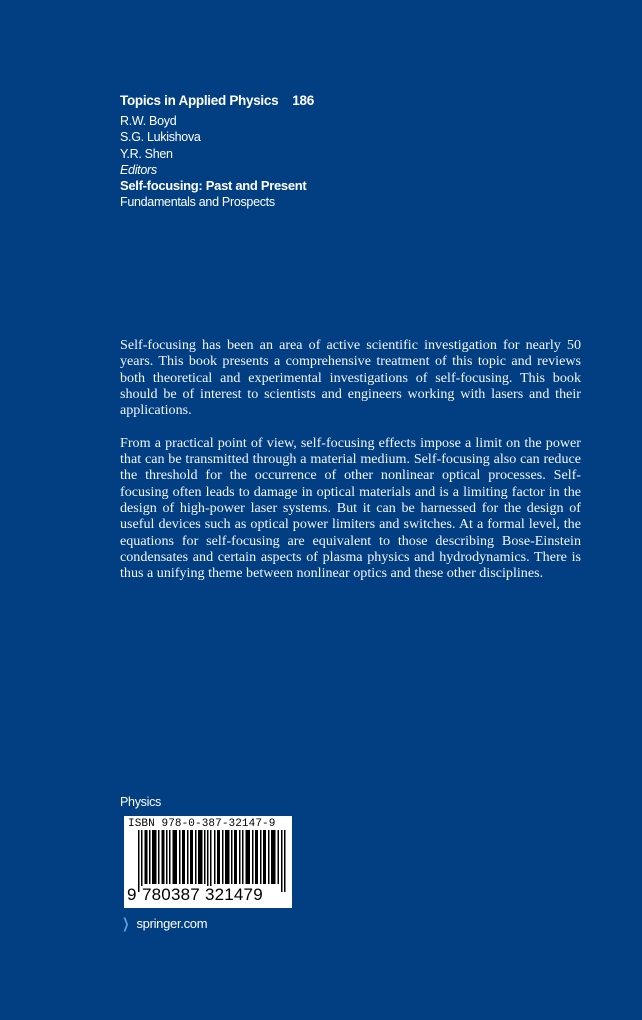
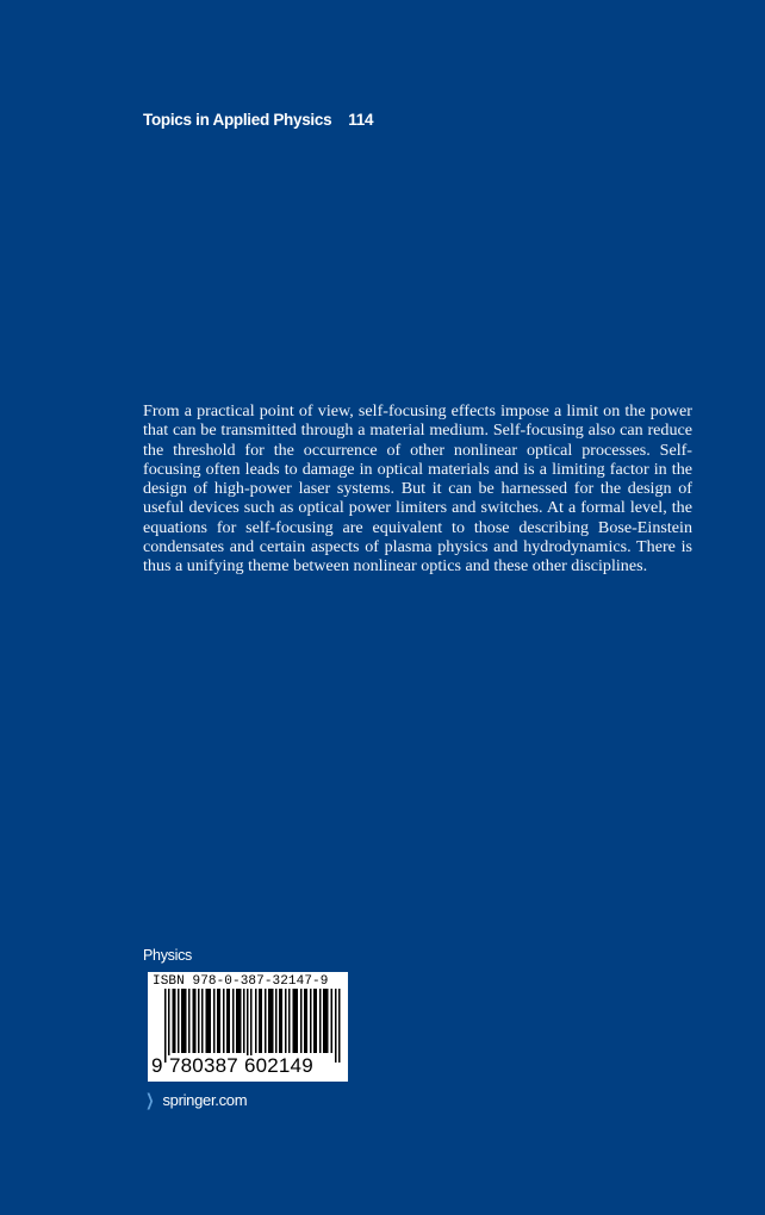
- Topics in Applied Physics 186
+ Topics in Applied Physics 114
- R.W. Boyd
- S.G. Lukishova
- Y.R. Shen
- Editors
- Self-focusing: Past and Present
- Fundamentals and Prospects
- Self-focusing has been an area of active scientific investigation for nearly 50 years. This book presents a comprehensive treatment of this topic and reviews both theoretical and experimental investigations of self-focusing. This book should be of interest to scientists and engineers working with lasers and their applications.
  From a practical point of view, self-focusing effects impose a limit on the power that can be transmitted through a material medium. Self-focusing also can reduce the threshold for the occurrence of other nonlinear optical processes. Self-focusing often leads to damage in optical materials and is a limiting factor in the design of high-power laser systems. But it can be har­nessed for the design of useful devices such as optical power limiters and switches. At a formal level, the equations for self-focusing are equivalent to those describing Bose-Einstein condensates and certain aspects of plasma physics and hydrodynamics. There is thus a unifying theme between non­linear optics and these other disciplines.
  Physics
  ISBN 978-0-387-32147-9
- 9 780387 321479
+ 9 780387 602149
  ❯
  springer.com
